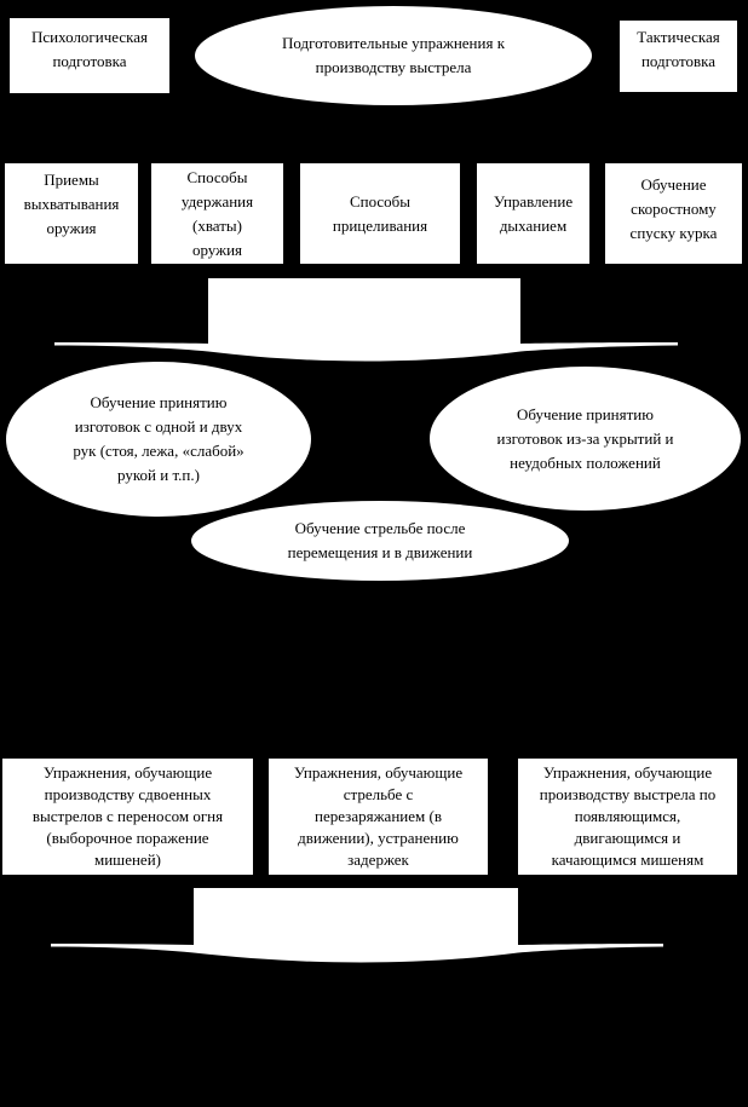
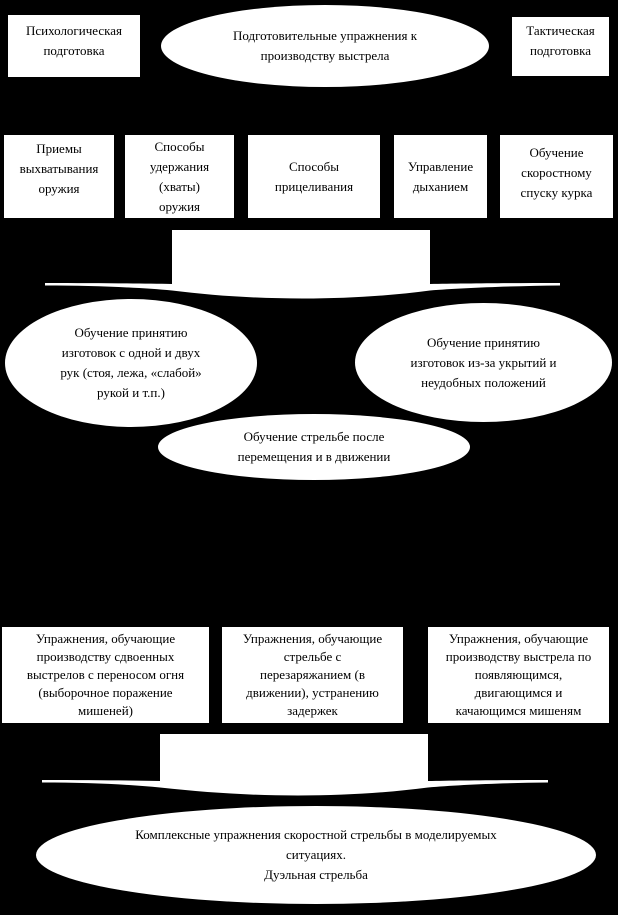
  Психологическая
  подготовка
  Подготовительные упражнения к
  производству выстрела
  Тактическая
  подготовка
  Приемы
  выхватывания
  оружия
  Способы
  удержания
  (хваты)
  оружия
  Способы
  прицеливания
  Управление
  дыханием
  Обучение
  скоростному
  спуску курка
  Обучение принятию
  изготовок с одной и двух
  рук (стоя, лежа, «слабой»
  рукой и т.п.)
  Обучение принятию
  изготовок из-за укрытий и
  неудобных положений
  Обучение стрельбе после
  перемещения и в движении
  Упражнения, обучающие
  производству сдвоенных
  выстрелов с переносом огня
  (выборочное поражение
  мишеней)
  Упражнения, обучающие
  стрельбе с
  перезаряжанием (в
  движении), устранению
  задержек
  Упражнения, обучающие
  производству выстрела по
  появляющимся,
  двигающимся и
  качающимся мишеням
+ Комплексные упражнения скоростной стрельбы в моделируемых
+ ситуациях.
+ Дуэльная стрельба
